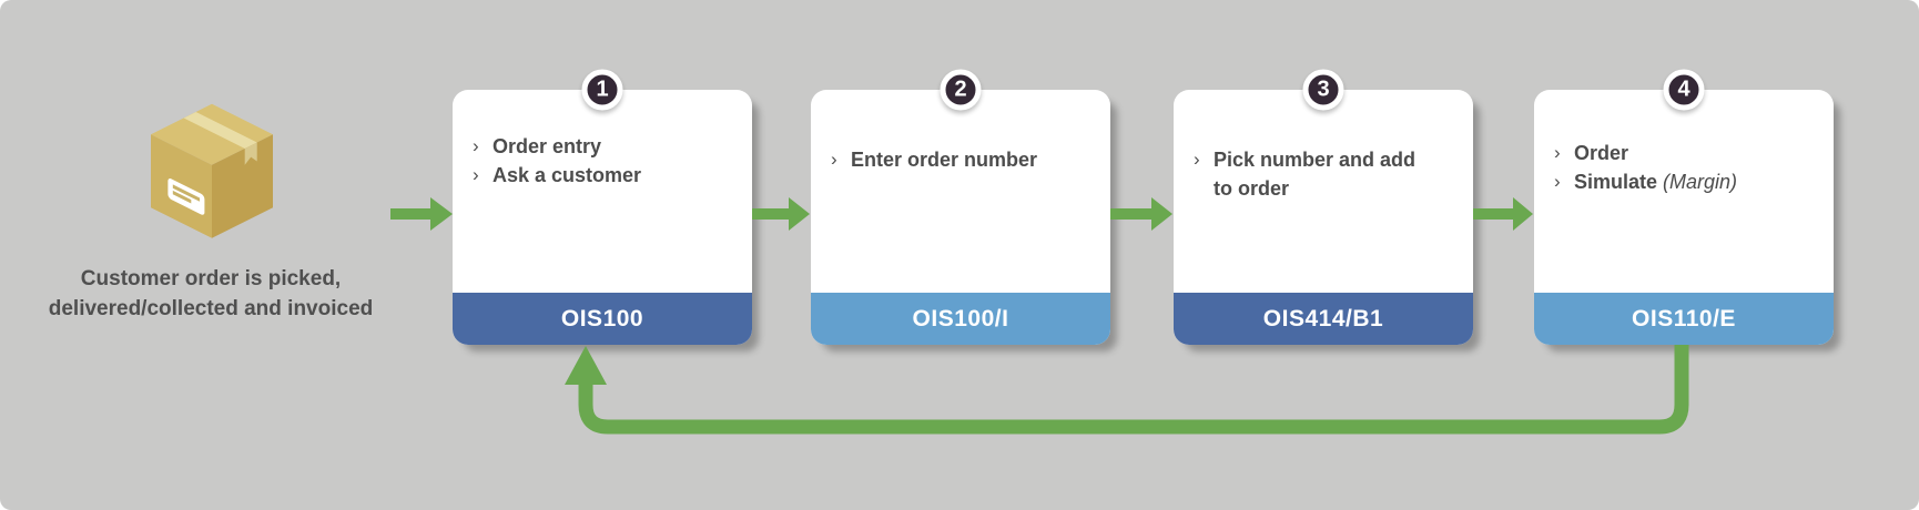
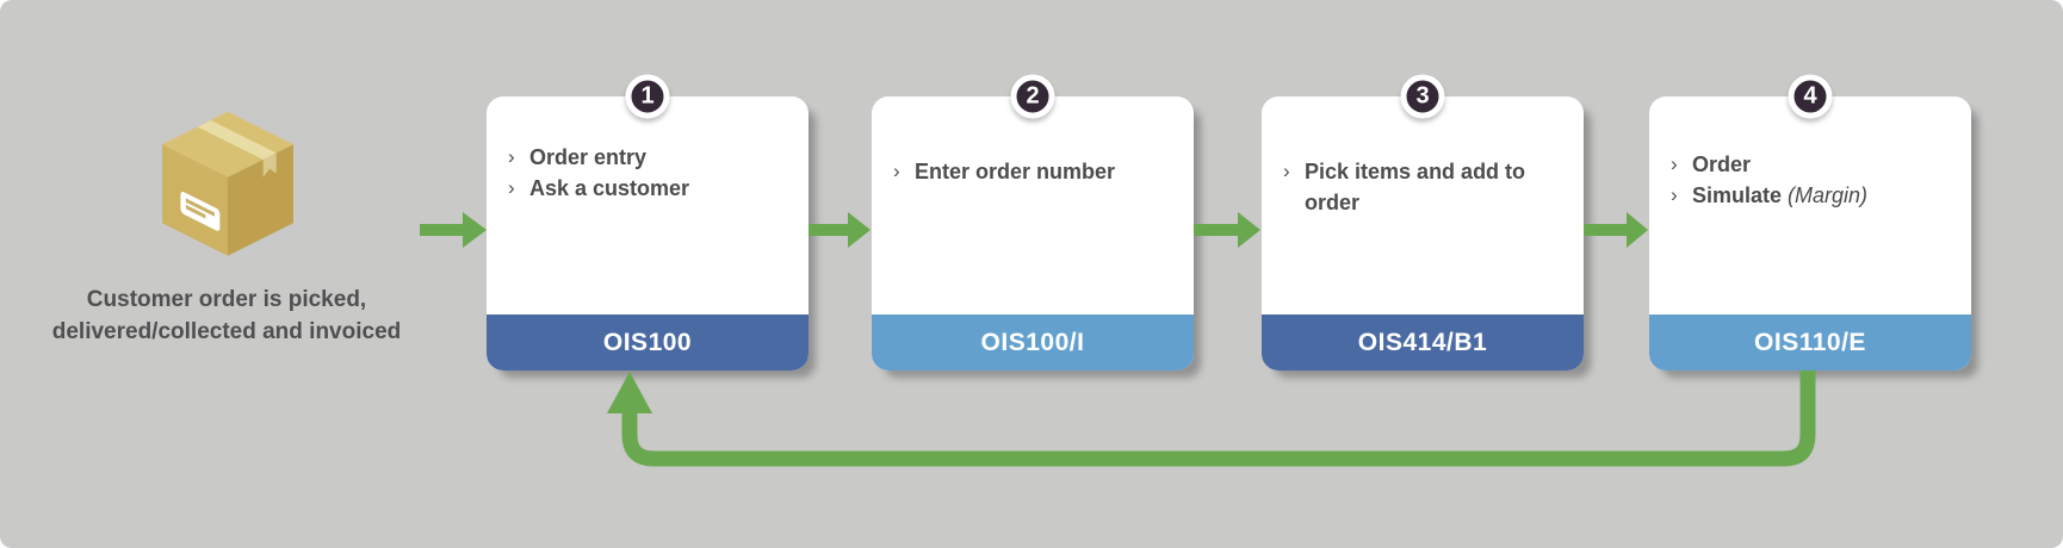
  Customer order is picked, delivered/collected and invoiced
  1
  ›
  Order entry
  ›
  Ask a customer
  OIS100
  2
  ›
  Enter order number
  OIS100/I
  3
  ›
- Pick number and add to order
+ Pick items and add to order
  OIS414/B1
  4
  ›
  Order
  ›
  Simulate (Margin)
  OIS110/E
